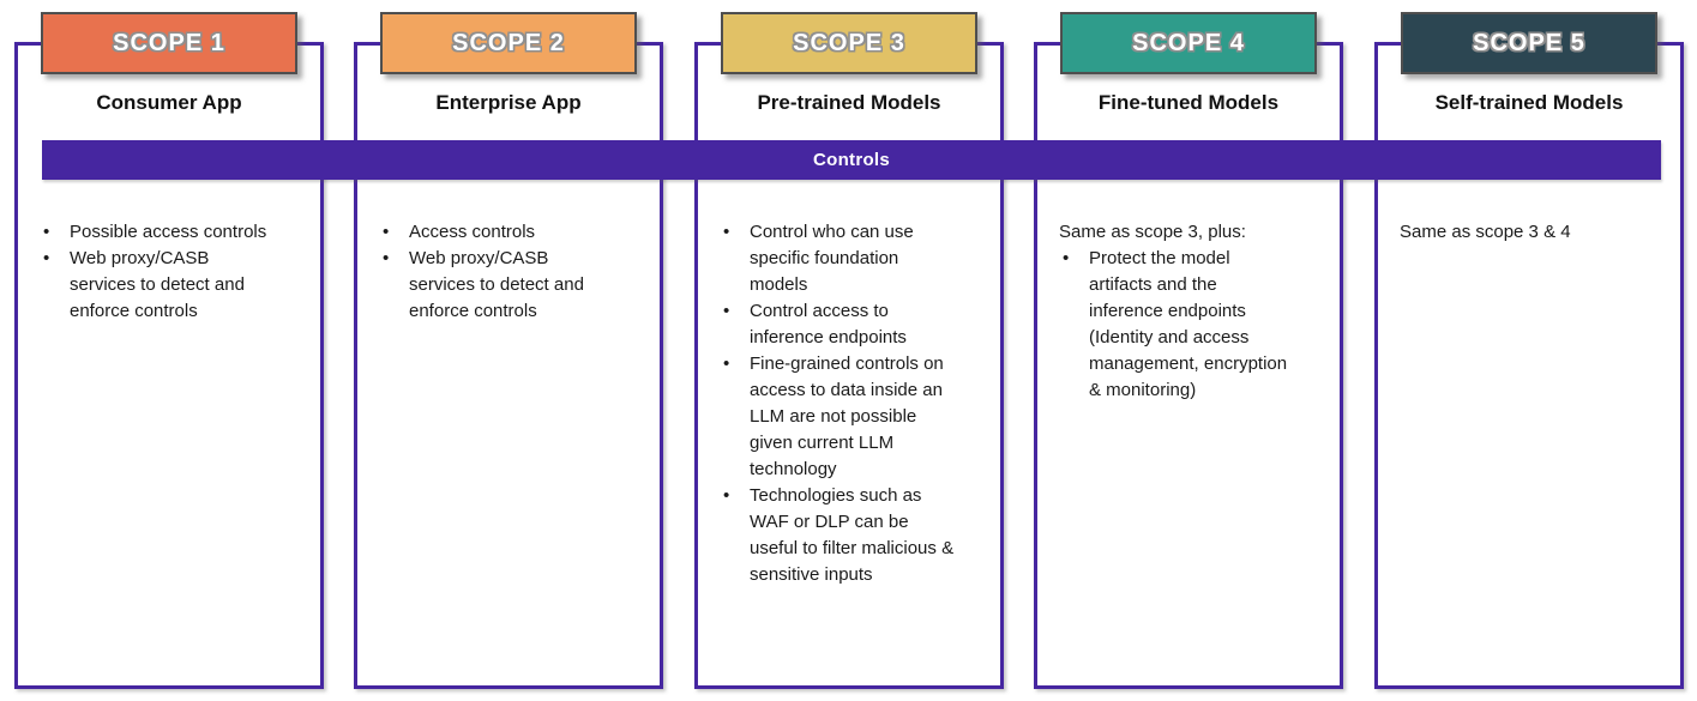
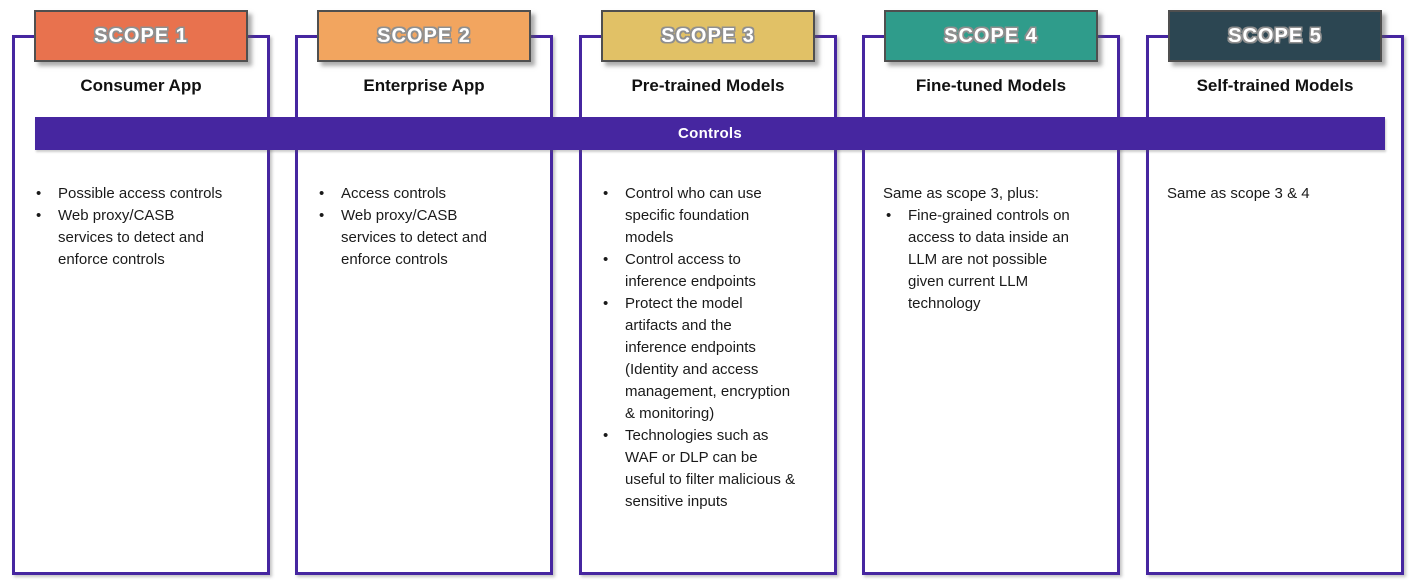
  SCOPE 1
  Consumer App
  Possible access controls
  Web proxy/CASB services to detect and enforce controls
  SCOPE 2
  Enterprise App
  Access controls
  Web proxy/CASB services to detect and enforce controls
  SCOPE 3
  Pre-trained Models
  Control who can use specific foundation models
  Control access to inference endpoints
- Fine-grained controls on access to data inside an LLM are not possible given current LLM technology
+ Protect the model artifacts and the inference endpoints (Identity and access management, encryption & monitoring)
  Technologies such as WAF or DLP can be useful to filter malicious & sensitive inputs
  SCOPE 4
  Fine-tuned Models
  Same as scope 3, plus:
- Protect the model artifacts and the inference endpoints (Identity and access management, encryption & monitoring)
+ Fine-grained controls on access to data inside an LLM are not possible given current LLM technology
  SCOPE 5
  Self-trained Models
  Same as scope 3 & 4
  Controls
